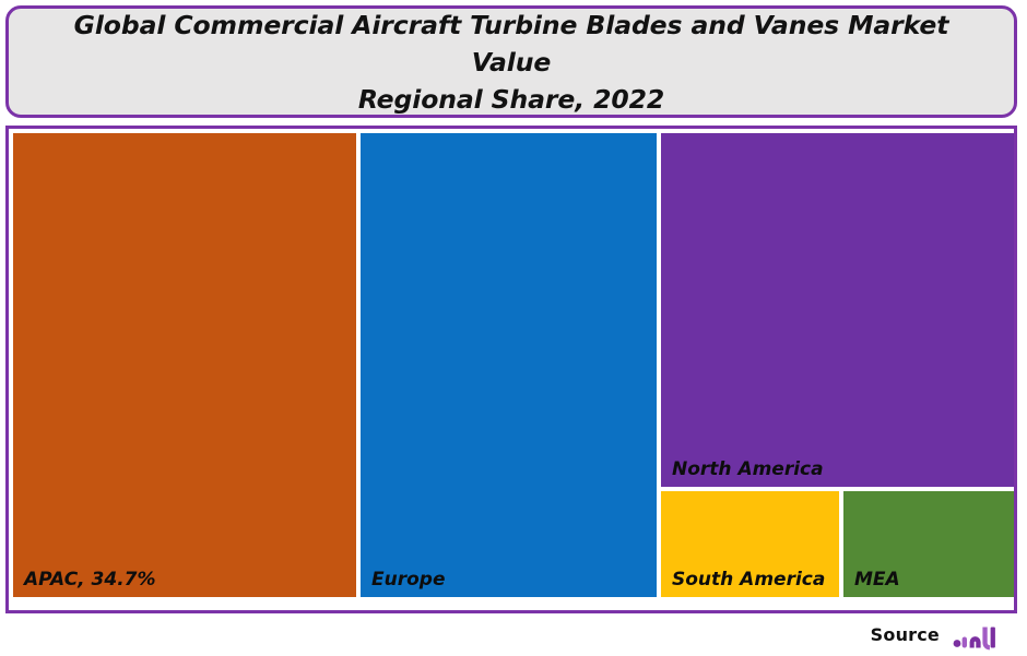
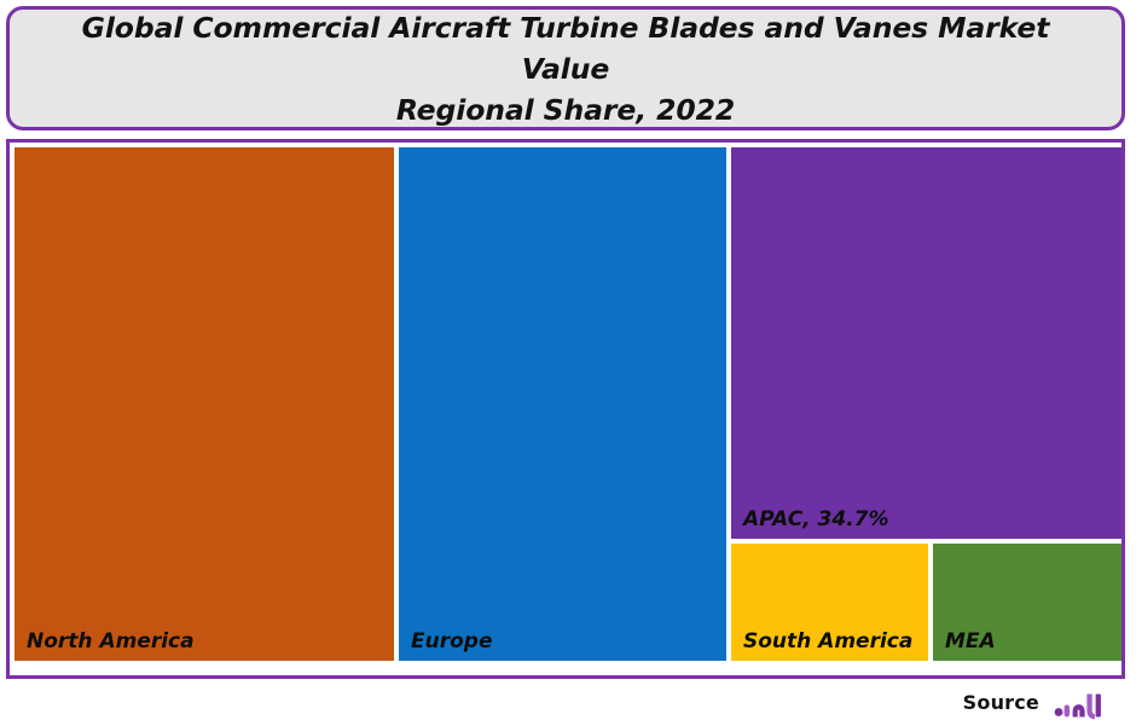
  Global Commercial Aircraft Turbine Blades and Vanes Market Value
  Regional Share, 2022
- APAC, 34.7%
+ North America
  Europe
- North America
+ APAC, 34.7%
  South America
  MEA
  Source
